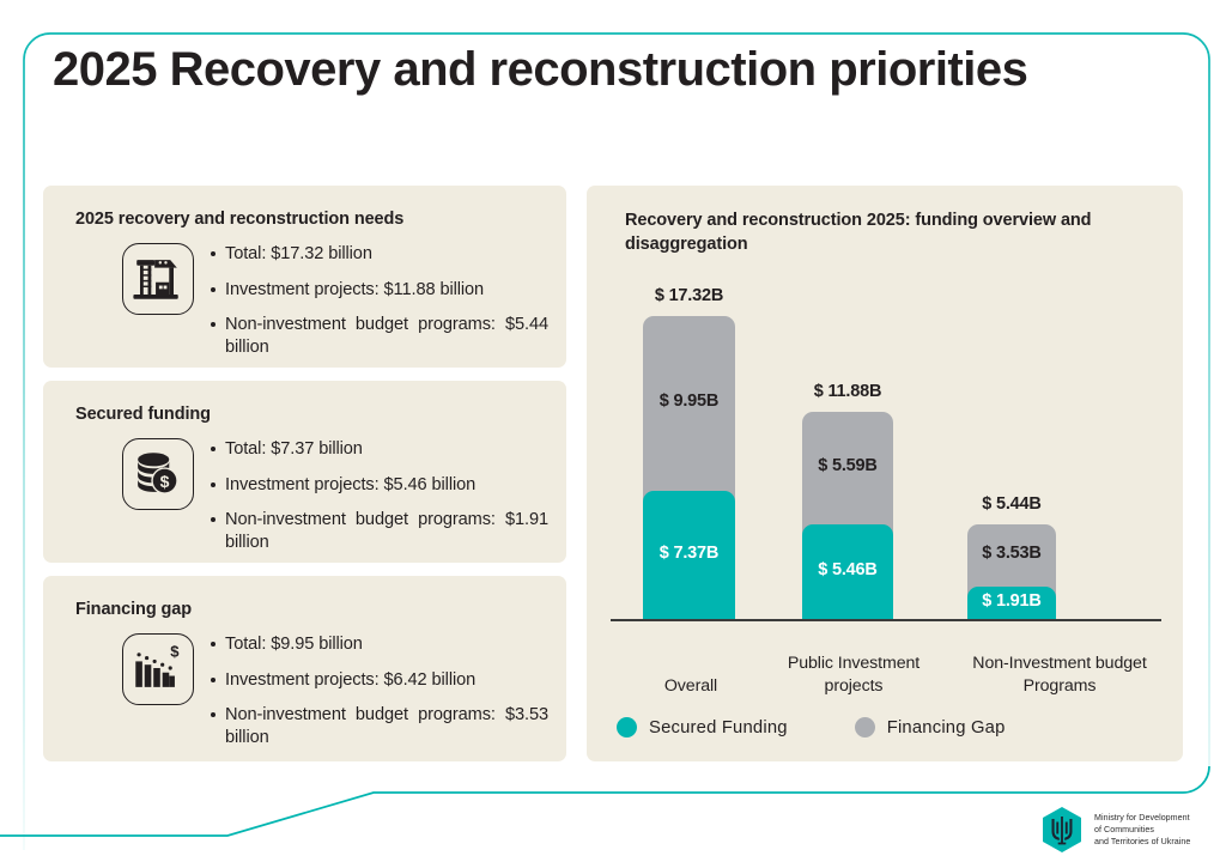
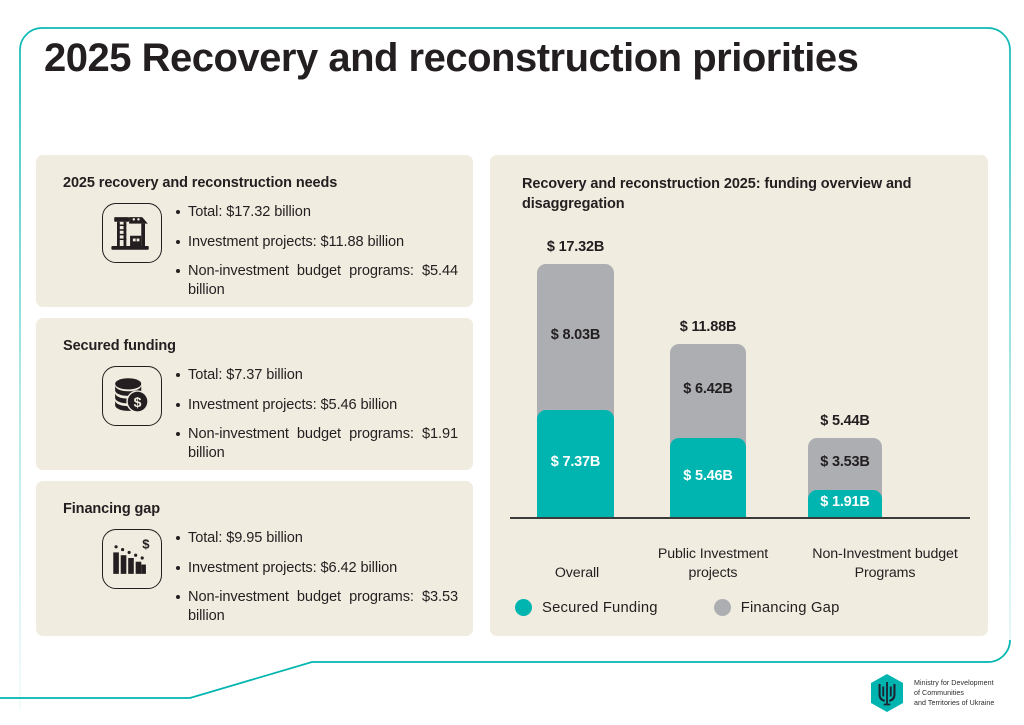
  2025 Recovery and reconstruction priorities
  2025 recovery and reconstruction needs
  Total: $17.32 billion
  Investment projects: $11.88 billion
  Non-investment budget programs: $5.44 billion
  Secured funding
  $
  Total: $7.37 billion
  Investment projects: $5.46 billion
  Non-investment budget programs: $1.91 billion
  Financing gap
  $
  Total: $9.95 billion
  Investment projects: $6.42 billion
  Non-investment budget programs: $3.53 billion
  Recovery and reconstruction 2025: funding overview and disaggregation
  $ 17.32B
- $ 9.95B
+ $ 8.03B
  $ 7.37B
  $ 11.88B
- $ 5.59B
+ $ 6.42B
  $ 5.46B
  $ 5.44B
  $ 3.53B
  $ 1.91B
  Overall
  Public Investment projects
  Non-Investment budget Programs
  Secured Funding
  Financing Gap
  Ministry for Development
  of Communities
  and Territories of Ukraine
